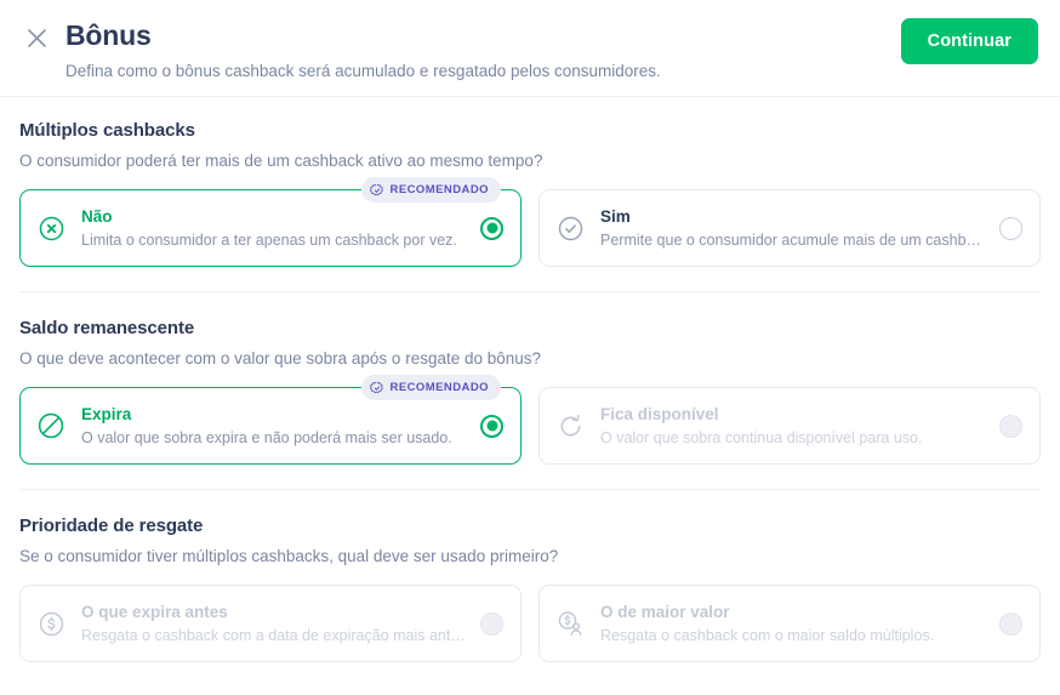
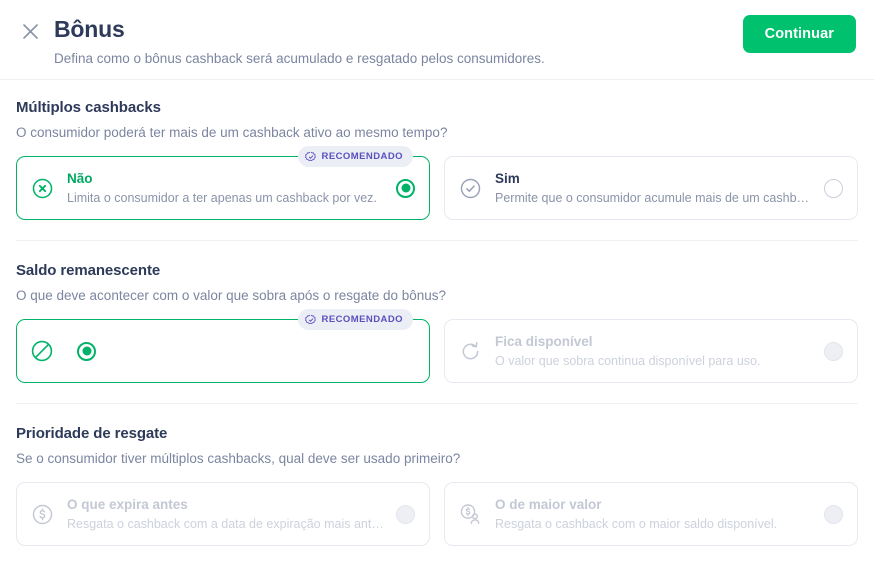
  Bônus
  Defina como o bônus cashback será acumulado e resgatado pelos consumidores.
  Continuar
  Múltiplos cashbacks
  O consumidor poderá ter mais de um cashback ativo ao mesmo tempo?
  RECOMENDADO
  Não
  Limita o consumidor a ter apenas um cashback por vez.
  Sim
  Permite que o consumidor acumule mais de um cashback
  Saldo remanescente
  O que deve acontecer com o valor que sobra após o resgate do bônus?
  RECOMENDADO
- Expira
- O valor que sobra expira e não poderá mais ser usado.
  Fica disponível
  O valor que sobra continua disponível para uso.
  Prioridade de resgate
  Se o consumidor tiver múltiplos cashbacks, qual deve ser usado primeiro?
  O que expira antes
  Resgata o cashback com a data de expiração mais antiga
  O de maior valor
- Resgata o cashback com o maior saldo múltiplos.
+ Resgata o cashback com o maior saldo disponível.
